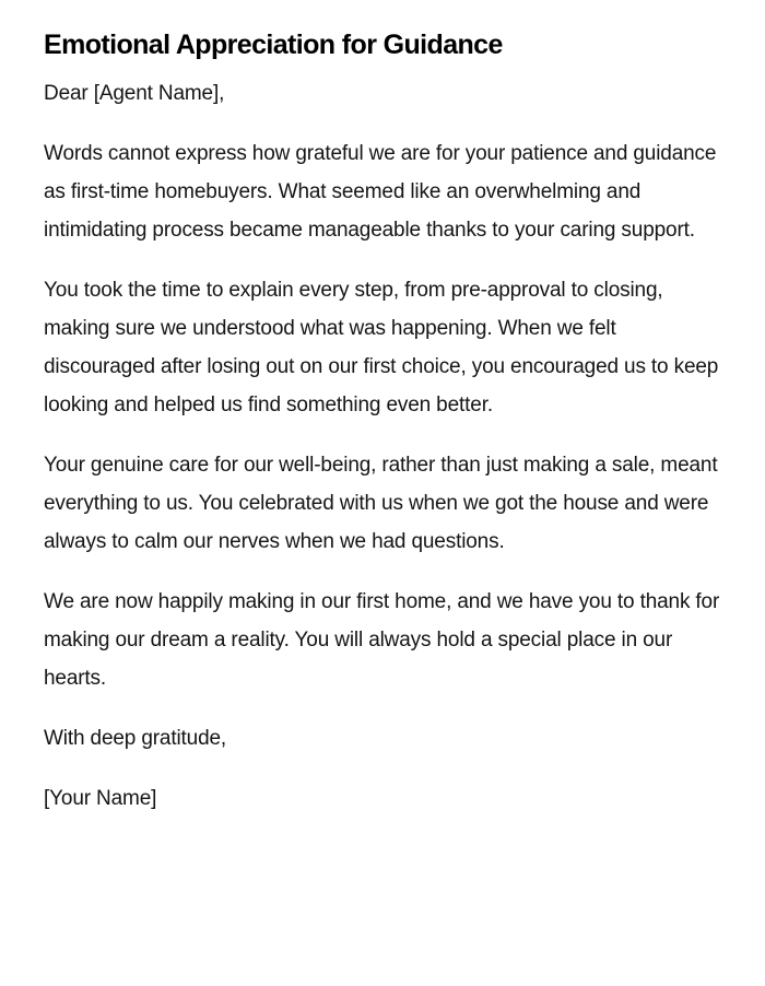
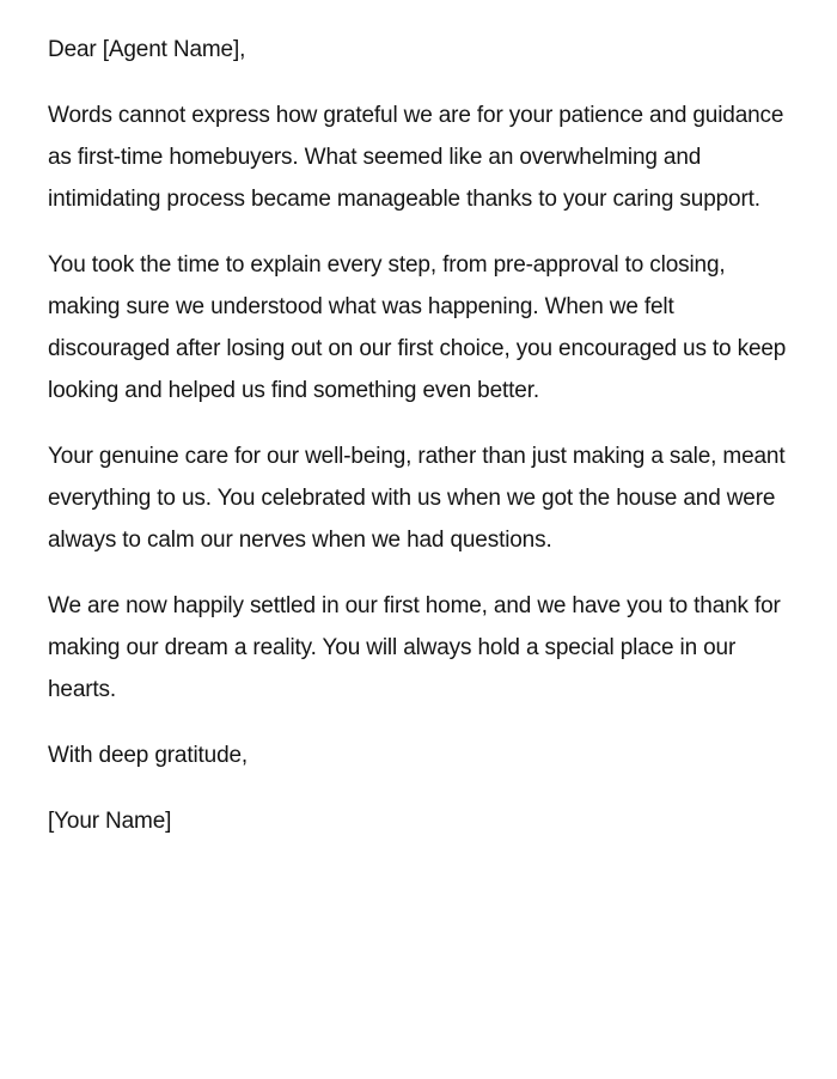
- Emotional Appreciation for Guidance
  Dear [Agent Name],
  Words cannot express how grateful we are for your patience and guidance as first-time homebuyers. What seemed like an overwhelming and intimidating process became manageable thanks to your caring support.
  You took the time to explain every step, from pre-approval to closing, making sure we understood what was happening. When we felt discouraged after losing out on our first choice, you encouraged us to keep looking and helped us find something even better.
  Your genuine care for our well-being, rather than just making a sale, meant everything to us. You celebrated with us when we got the house and were always to calm our nerves when we had questions.
- We are now happily making in our first home, and we have you to thank for making our dream a reality. You will always hold a special place in our hearts.
+ We are now happily settled in our first home, and we have you to thank for making our dream a reality. You will always hold a special place in our hearts.
  With deep gratitude,
  [Your Name]
